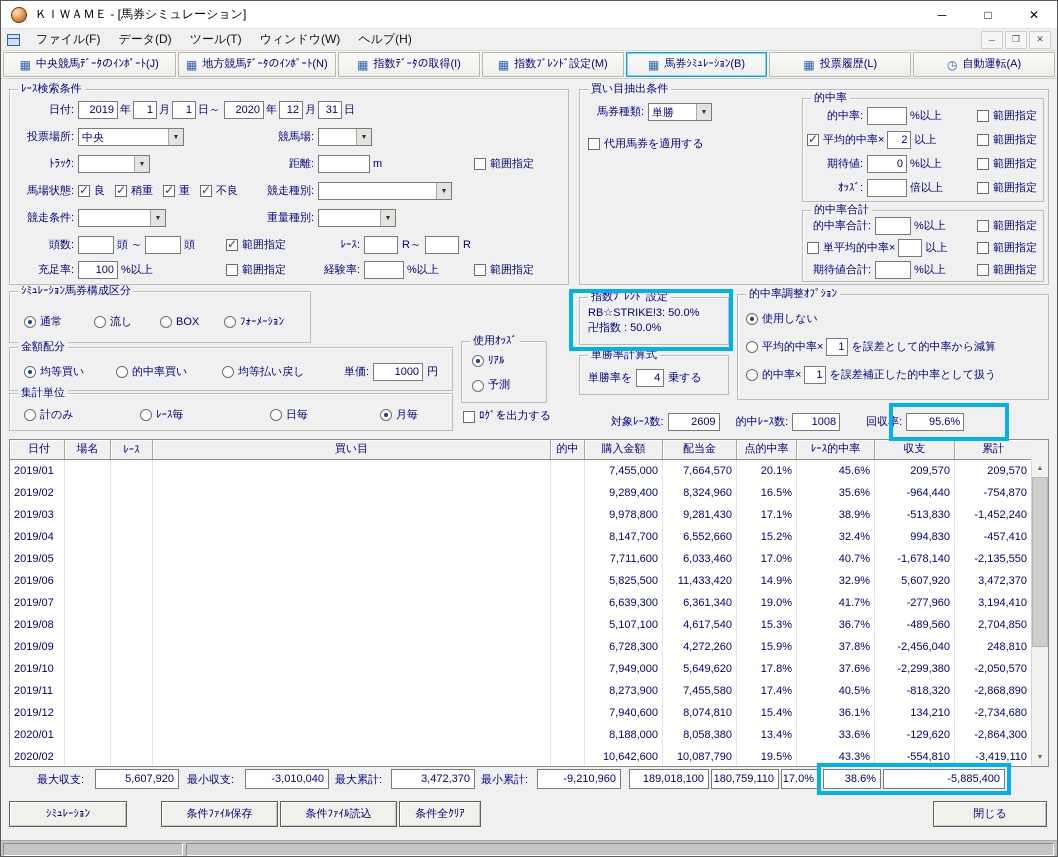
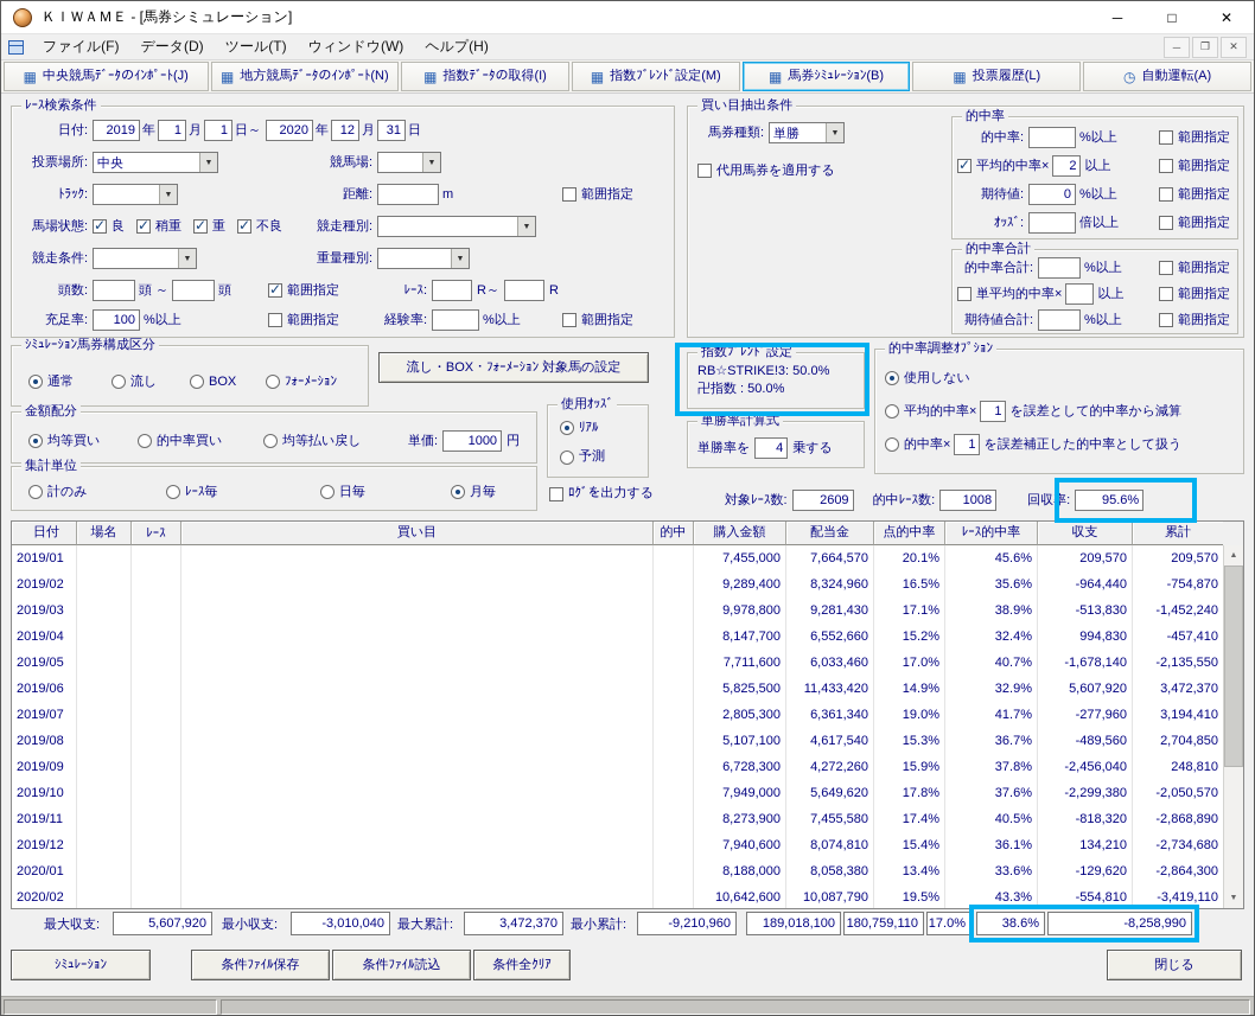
  ＫＩＷＡＭＥ - [馬券シミュレーション]
  ─
  □
  ✕
  ファイル(F)
  データ(D)
  ツール(T)
  ウィンドウ(W)
  ヘルプ(H)
  ─
  ❐
  ✕
  ▦
  中央競馬ﾃﾞｰﾀのｲﾝﾎﾟｰﾄ(J)
  ▦
  地方競馬ﾃﾞｰﾀのｲﾝﾎﾟｰﾄ(N)
  ▦
  指数ﾃﾞｰﾀの取得(I)
  ▦
  指数ﾌﾞﾚﾝﾄﾞ設定(M)
  ▦
  馬券ｼﾐｭﾚｰｼｮﾝ(B)
  ▦
  投票履歴(L)
  ◷
  自動運転(A)
  ﾚｰｽ検索条件
  日付:
  2019
  年
  1
  月
  1
  日～
  2020
  年
  12
  月
  31
  日
  投票場所:
  中央
  競馬場:
  ﾄﾗｯｸ:
  距離:
  m
  範囲指定
  馬場状態:
  良
  稍重
  重
  不良
  競走種別:
  競走条件:
  重量種別:
  頭数:
  頭 ～
  頭
  範囲指定
  ﾚｰｽ:
  R～
  R
  充足率:
  100
  %以上
  範囲指定
  経験率:
  %以上
  範囲指定
  買い目抽出条件
  馬券種類:
  単勝
  代用馬券を適用する
  的中率
  的中率:
  %以上
  範囲指定
  平均的中率×
  2
  以上
  範囲指定
  期待値:
  0
  %以上
  範囲指定
  ｵｯｽﾞ:
  倍以上
  範囲指定
  的中率合計
  的中率合計:
  %以上
  範囲指定
  単平均的中率×
  以上
  範囲指定
  期待値合計:
  %以上
  範囲指定
  ｼﾐｭﾚｰｼｮﾝ馬券構成区分
  通常
  流し
  BOX
  ﾌｫｰﾒｰｼｮﾝ
+ 流し・BOX・ﾌｫｰﾒｰｼｮﾝ 対象馬の設定
  指数ﾌﾞﾚﾝﾄﾞ設定
  RB☆STRIKE!3: 50.0%
  卍指数 : 50.0%
  的中率調整ｵﾌﾟｼｮﾝ
  使用しない
  平均的中率×
  1
  を誤差として的中率から減算
  的中率×
  1
  を誤差補正した的中率として扱う
  金額配分
  均等買い
  的中率買い
  均等払い戻し
  単価:
  1000
  円
  使用ｵｯｽﾞ
  ﾘｱﾙ
  予測
  単勝率計算式
  単勝率を
  4
  乗する
  集計単位
  計のみ
  ﾚｰｽ毎
  日毎
  月毎
  ﾛｸﾞを出力する
  対象ﾚｰｽ数:
  2609
  的中ﾚｰｽ数:
  1008
  回収率:
  95.6%
  日付
  場名
  ﾚｰｽ
  買い目
  的中
  購入金額
  配当金
  点的中率
  ﾚｰｽ的中率
  収支
  累計
  2019/01
  7,455,000
  7,664,570
  20.1%
  45.6%
  209,570
  209,570
  2019/02
  9,289,400
  8,324,960
  16.5%
  35.6%
  -964,440
  -754,870
  2019/03
  9,978,800
  9,281,430
  17.1%
  38.9%
  -513,830
  -1,452,240
  2019/04
  8,147,700
  6,552,660
  15.2%
  32.4%
  994,830
  -457,410
  2019/05
  7,711,600
  6,033,460
  17.0%
  40.7%
  -1,678,140
  -2,135,550
  2019/06
  5,825,500
  11,433,420
  14.9%
  32.9%
  5,607,920
  3,472,370
  2019/07
- 6,639,300
+ 2,805,300
  6,361,340
  19.0%
  41.7%
  -277,960
  3,194,410
  2019/08
  5,107,100
  4,617,540
  15.3%
  36.7%
  -489,560
  2,704,850
  2019/09
  6,728,300
  4,272,260
  15.9%
  37.8%
  -2,456,040
  248,810
  2019/10
  7,949,000
  5,649,620
  17.8%
  37.6%
  -2,299,380
  -2,050,570
  2019/11
  8,273,900
  7,455,580
  17.4%
  40.5%
  -818,320
  -2,868,890
  2019/12
  7,940,600
  8,074,810
  15.4%
  36.1%
  134,210
  -2,734,680
  2020/01
  8,188,000
  8,058,380
  13.4%
  33.6%
  -129,620
  -2,864,300
  2020/02
  10,642,600
  10,087,790
  19.5%
  43.3%
  -554,810
  -3,419,110
  最大収支:
  5,607,920
  最小収支:
  -3,010,040
  最大累計:
  3,472,370
  最小累計:
  -9,210,960
  189,018,100
  180,759,110
  17.0%
  38.6%
- -5,885,400
+ -8,258,990
  ｼﾐｭﾚｰｼｮﾝ
  条件ﾌｧｲﾙ保存
  条件ﾌｧｲﾙ読込
  条件全ｸﾘｱ
  閉じる
